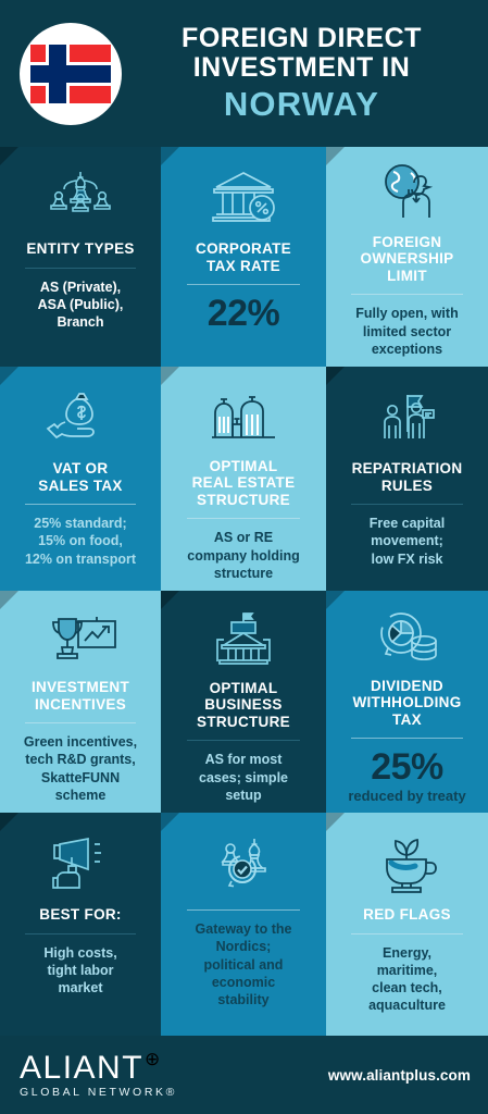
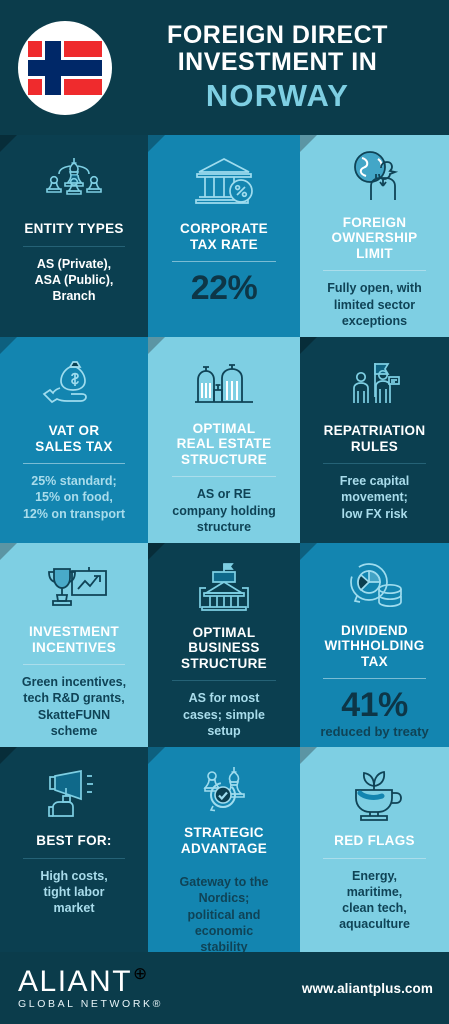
  FOREIGN DIRECT
  INVESTMENT IN
  NORWAY
  ENTITY TYPES
  AS (Private),
  ASA (Public),
  Branch
  CORPORATE
  TAX RATE
  22%
  FOREIGN
  OWNERSHIP
  LIMIT
  Fully open, with
  limited sector
  exceptions
  VAT OR
  SALES TAX
  25% standard;
  15% on food,
  12% on transport
  OPTIMAL
  REAL ESTATE
  STRUCTURE
  AS or RE
  company holding
  structure
  REPATRIATION
  RULES
  Free capital
  movement;
  low FX risk
  INVESTMENT
  INCENTIVES
  Green incentives,
  tech R&D grants,
  SkatteFUNN
  scheme
  OPTIMAL
  BUSINESS
  STRUCTURE
  AS for most
  cases; simple
  setup
  DIVIDEND
  WITHHOLDING
  TAX
- 25%
+ 41%
  reduced by treaty
  BEST FOR:
  High costs,
  tight labor
  market
+ STRATEGIC
+ ADVANTAGE
  Gateway to the
  Nordics;
  political and
  economic
  stability
  RED FLAGS
  Energy,
  maritime,
  clean tech,
  aquaculture
  ALIANT⊕
  GLOBAL NETWORK®
  www.aliantplus.com
